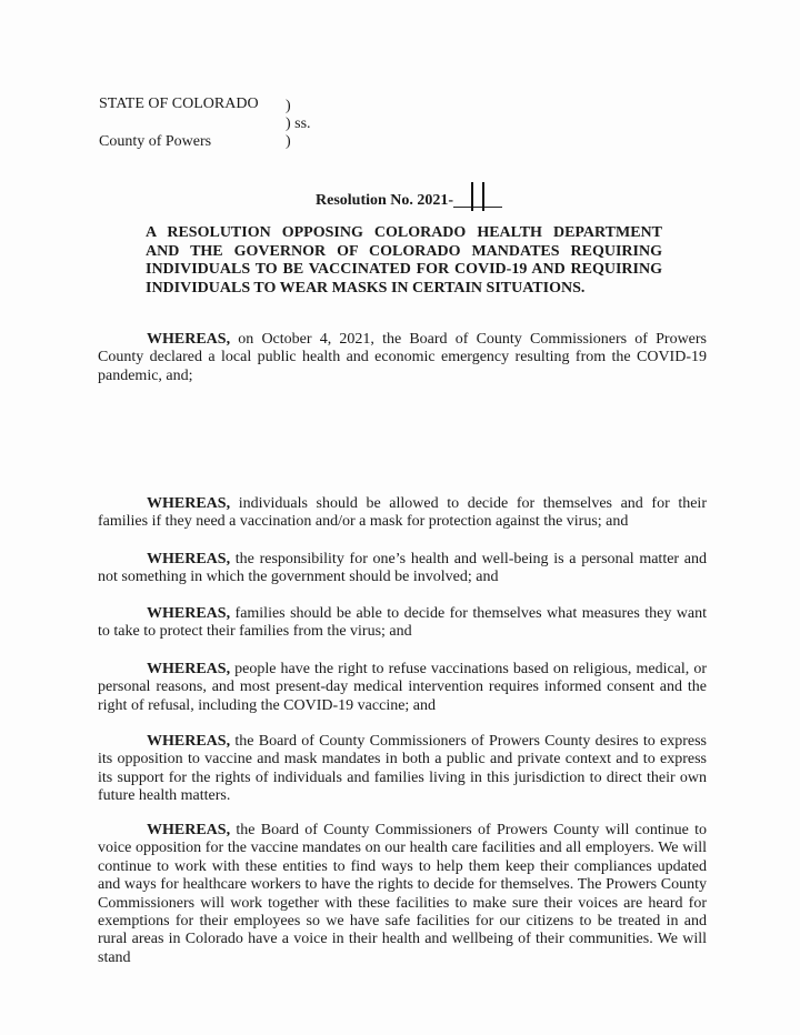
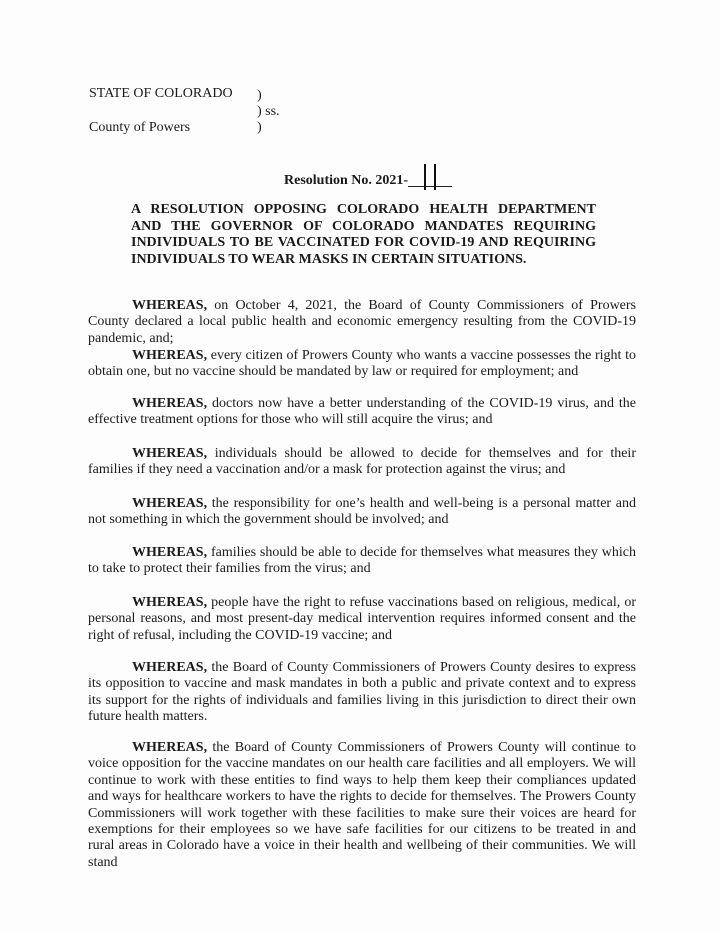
  STATE OF COLORADO
  County of Powers
  )
  ) ss.
  )
  Resolution No. 2021-
  A RESOLUTION OPPOSING COLORADO HEALTH DEPARTMENT AND THE GOVERNOR OF COLORADO MANDATES REQUIRING INDIVIDUALS TO BE VACCINATED FOR COVID-19 AND REQUIRING INDIVIDUALS TO WEAR MASKS IN CERTAIN SITUATIONS.
  WHEREAS, on October 4, 2021, the Board of County Commissioners of Prowers County declared a local public health and economic emergency resulting from the COVID-19 pandemic, and;
+ WHEREAS, every citizen of Prowers County who wants a vaccine possesses the right to obtain one, but no vaccine should be mandated by law or required for employment; and
+ WHEREAS, doctors now have a better understanding of the COVID-19 virus, and the effective treatment options for those who will still acquire the virus; and
  WHEREAS, individuals should be allowed to decide for themselves and for their families if they need a vaccination and/or a mask for protection against the virus; and
  WHEREAS, the responsibility for one’s health and well-being is a personal matter and not something in which the government should be involved; and
- WHEREAS, families should be able to decide for themselves what measures they want to take to protect their families from the virus; and
+ WHEREAS, families should be able to decide for themselves what measures they which to take to protect their families from the virus; and
  WHEREAS, people have the right to refuse vaccinations based on religious, medical, or personal reasons, and most present-day medical intervention requires informed consent and the right of refusal, including the COVID-19 vaccine; and
  WHEREAS, the Board of County Commissioners of Prowers County desires to express its opposition to vaccine and mask mandates in both a public and private context and to express its support for the rights of individuals and families living in this jurisdiction to direct their own future health matters.
  WHEREAS, the Board of County Commissioners of Prowers County will continue to voice opposition for the vaccine mandates on our health care facilities and all employers. We will continue to work with these entities to find ways to help them keep their compliances updated and ways for healthcare workers to have the rights to decide for themselves. The Prowers County Commissioners will work together with these facilities to make sure their voices are heard for exemptions for their employees so we have safe facilities for our citizens to be treated in and rural areas in Colorado have a voice in their health and wellbeing of their communities. We will stand
